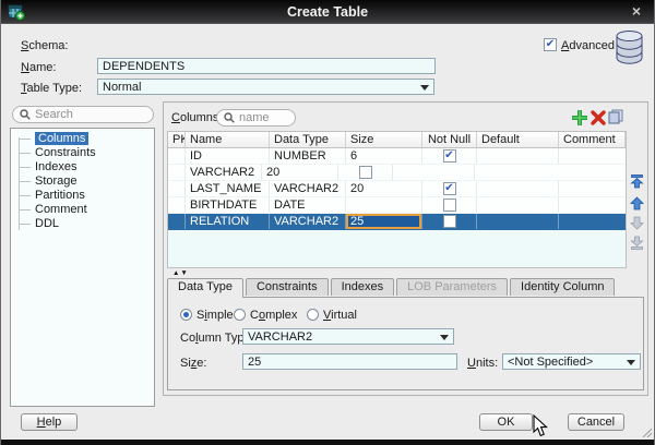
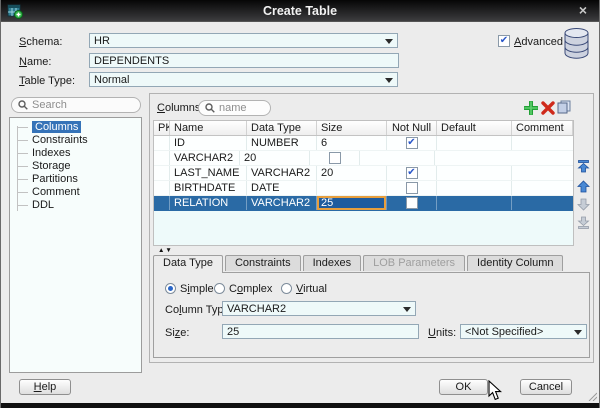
  Create Table
  ×
  Schema:
+ HR
  ✔
  Advanced
  Name:
  DEPENDENTS
  Table Type:
  Normal
  Search
  Columns
  Constraints
  Indexes
  Storage
  Partitions
  Comment
  DDL
  Column
  name
  PK
  Name
  Data Type
  Size
  Not Null
  Default
  Comment
  ID
  NUMBER
  6
  ✔
  VARCHAR2
  20
  LAST_NAME
  VARCHAR2
  20
  ✔
  BIRTHDATE
  DATE
  RELATION
  VARCHAR2
  25
  Data Type
  Constraints
  Indexes
  LOB Parameters
  Identity Column
  Simple
  Complex
  Virtual
  Column Typ
  VARCHAR2
  Size:
  25
  Units:
  <Not Specified>
  Help
  OK
  Cancel
